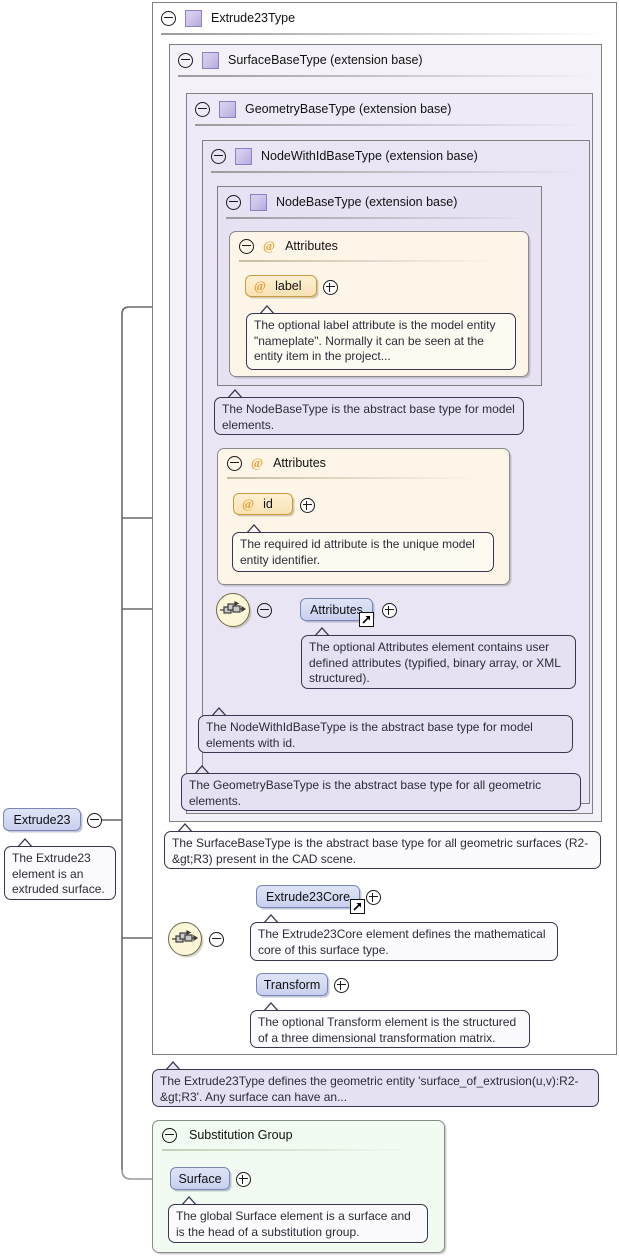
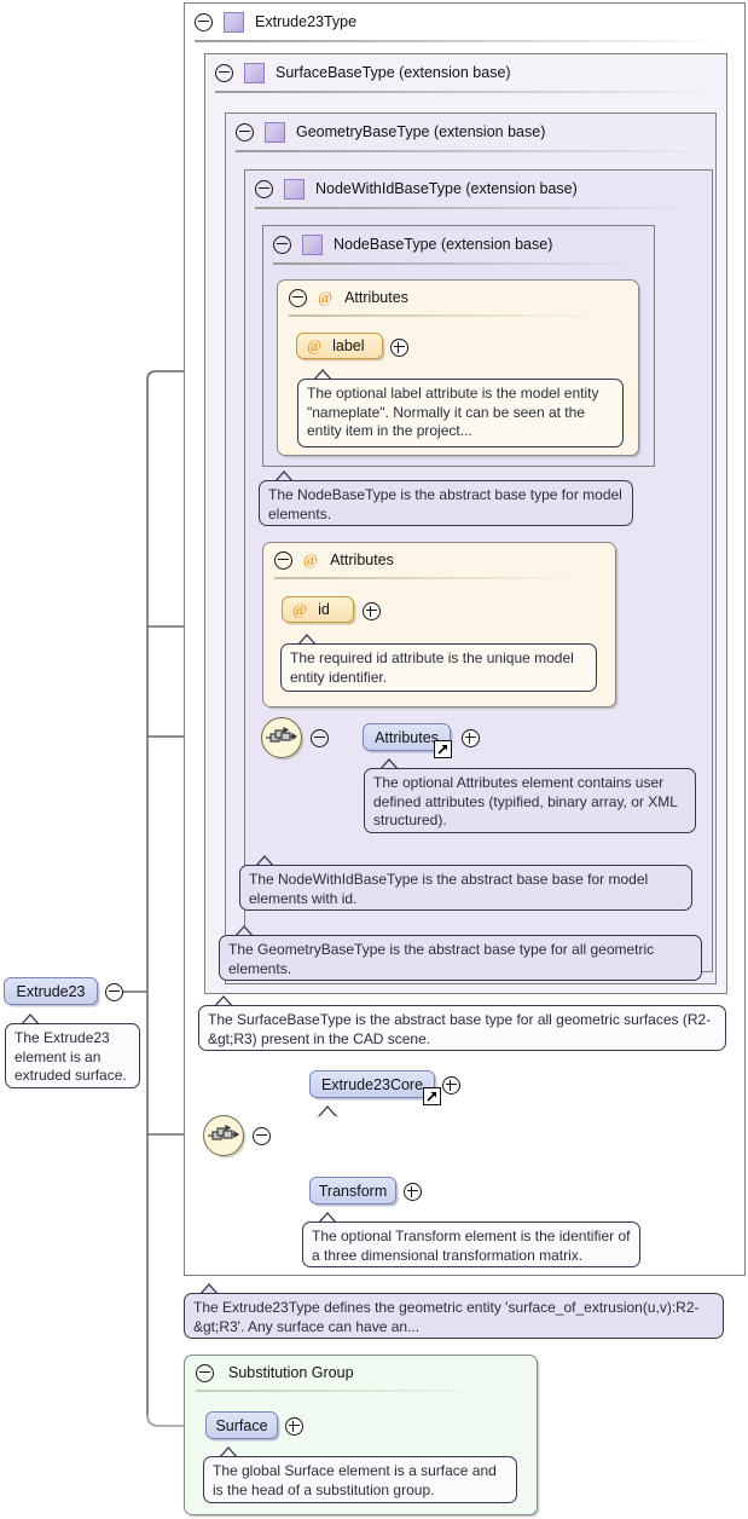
  Extrude23Type
  SurfaceBaseType (extension base)
  GeometryBaseType (extension base)
  NodeWithIdBaseType (extension base)
  NodeBaseType (extension base)
  @
  Attributes
  @
  label
  The optional label attribute is the model entity "nameplate". Normally it can be seen at the entity item in the project...
  The NodeBaseType is the abstract base type for model elements.
  @
  Attributes
  @
  id
  The required id attribute is the unique model entity identifier.
  Attributes
  The optional Attributes element contains user defined attributes (typified, binary array, or XML structured).
- The NodeWithIdBaseType is the abstract base type for model elements with id.
+ The NodeWithIdBaseType is the abstract base base for model elements with id.
  The GeometryBaseType is the abstract base type for all geometric elements.
  The SurfaceBaseType is the abstract base type for all geometric surfaces (R2-&gt;R3) present in the CAD scene.
  Extrude23
  The Extrude23 element is an extruded surface.
  Extrude23Core
- The Extrude23Core element defines the mathematical core of this surface type.
  Transform
- The optional Transform element is the structured of a three dimensional transformation matrix.
+ The optional Transform element is the identifier of a three dimensional transformation matrix.
  The Extrude23Type defines the geometric entity 'surface_of_extrusion(u,v):R2-&gt;R3'. Any surface can have an...
  Substitution Group
  Surface
  The global Surface element is a surface and is the head of a substitution group.
